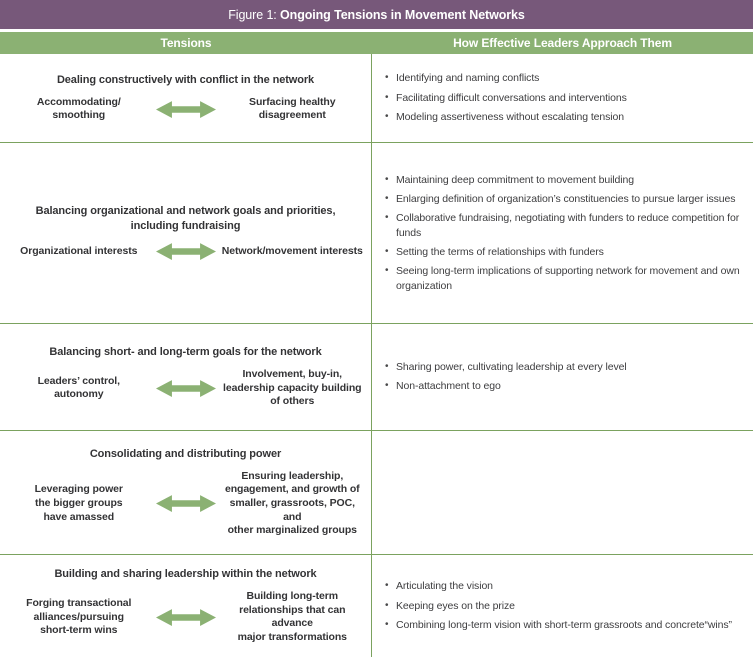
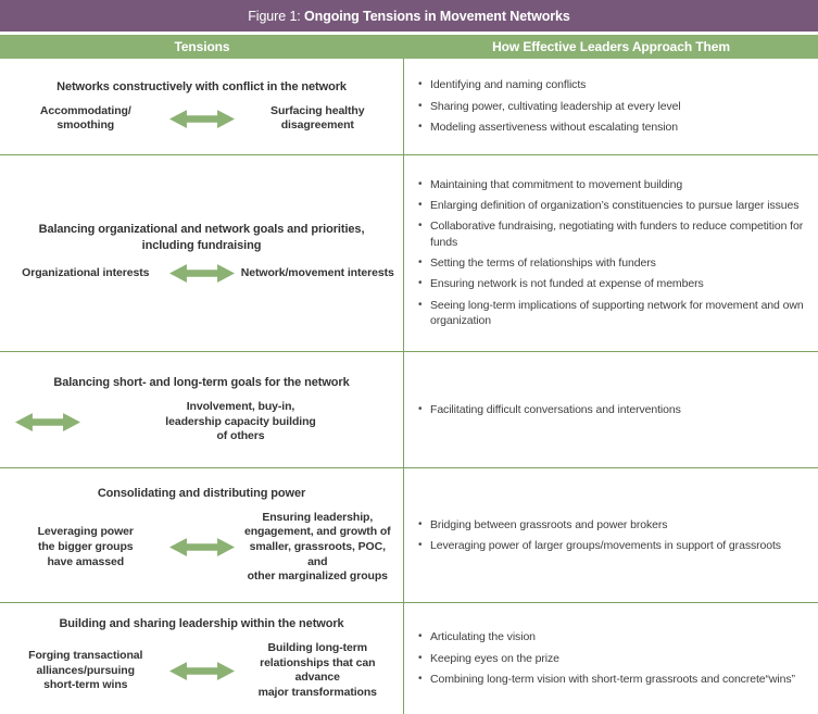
  Figure 1:
  Ongoing Tensions in Movement Networks
  Tensions
  How Effective Leaders Approach Them
- Dealing constructively with conflict in the network
+ Networks constructively with conflict in the network
  Accommodating/
  smoothing
  Surfacing healthy
  disagreement
  Identifying and naming conflicts
- Facilitating difficult conversations and interventions
+ Sharing power, cultivating leadership at every level
  Modeling assertiveness without escalating tension
  Balancing organizational and network goals and priorities,
  including fundraising
  Organizational interests
  Network/movement interests
- Maintaining deep commitment to movement building
+ Maintaining that commitment to movement building
  Enlarging definition of organization’s constituencies to pursue larger issues
  Collaborative fundraising, negotiating with funders to reduce competition for funds
  Setting the terms of relationships with funders
+ Ensuring network is not funded at expense of members
  Seeing long-term implications of supporting network for movement and own organization
  Balancing short- and long-term goals for the network
- Leaders’ control,
- autonomy
  Involvement, buy-in,
  leadership capacity building
  of others
- Sharing power, cultivating leadership at every level
+ Facilitating difficult conversations and interventions
- Non-attachment to ego
  Consolidating and distributing power
  Leveraging power
  the bigger groups
  have amassed
  Ensuring leadership,
  engagement, and growth of
  smaller, grassroots, POC, and
  other marginalized groups
+ Bridging between grassroots and power brokers
+ Leveraging power of larger groups/movements in support of grassroots
  Building and sharing leadership within the network
  Forging transactional
  alliances/pursuing
  short-term wins
  Building long-term
  relationships that can advance
  major transformations
  Articulating the vision
  Keeping eyes on the prize
  Combining long-term vision with short-term grassroots and concrete“wins”
